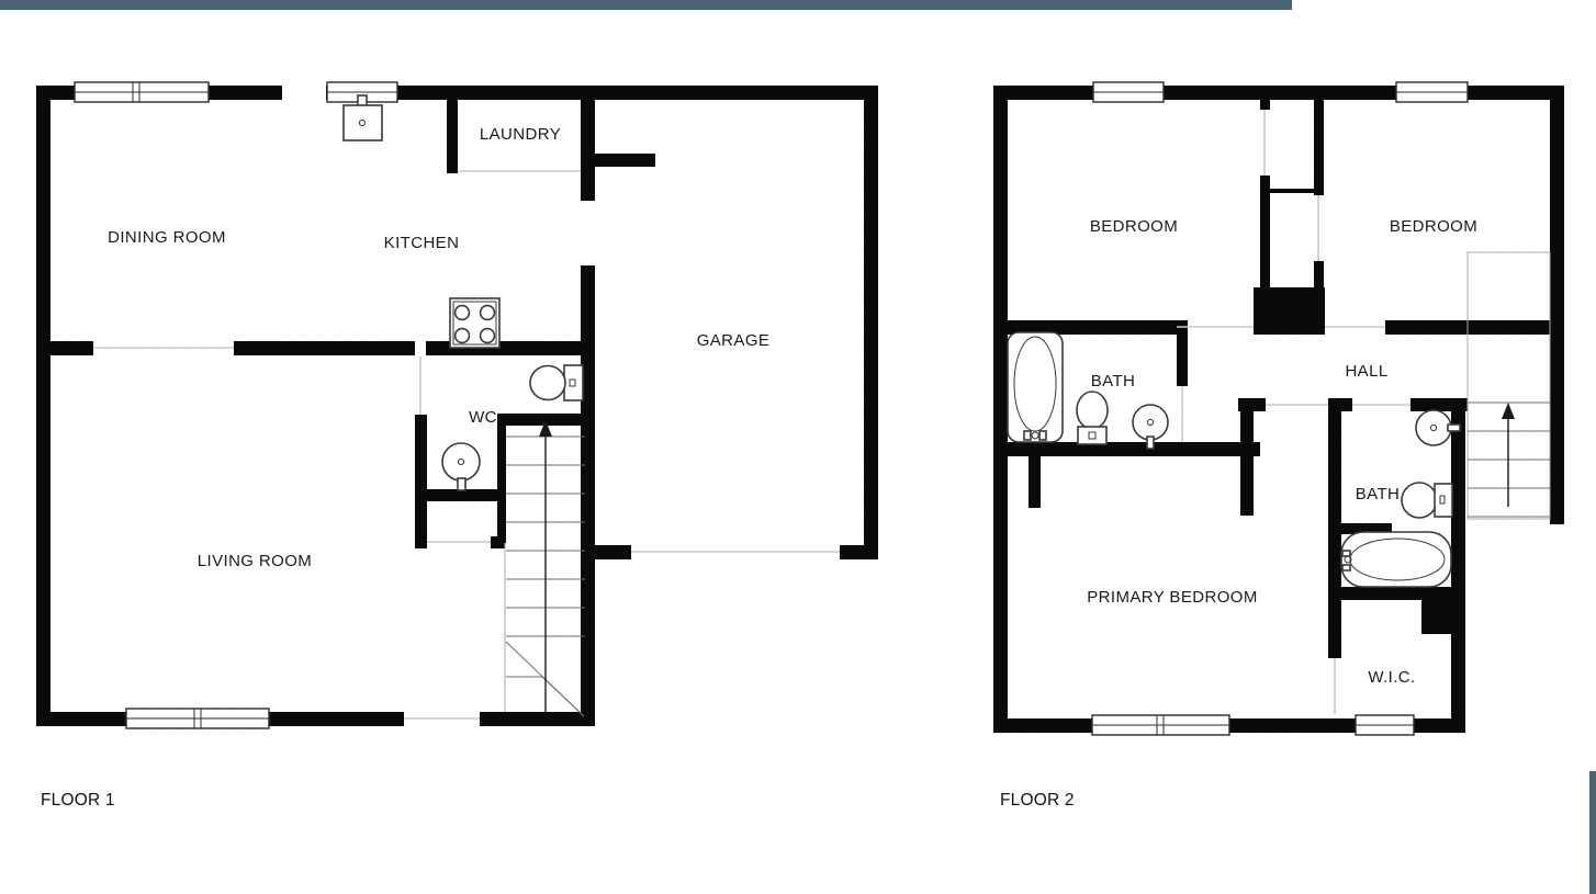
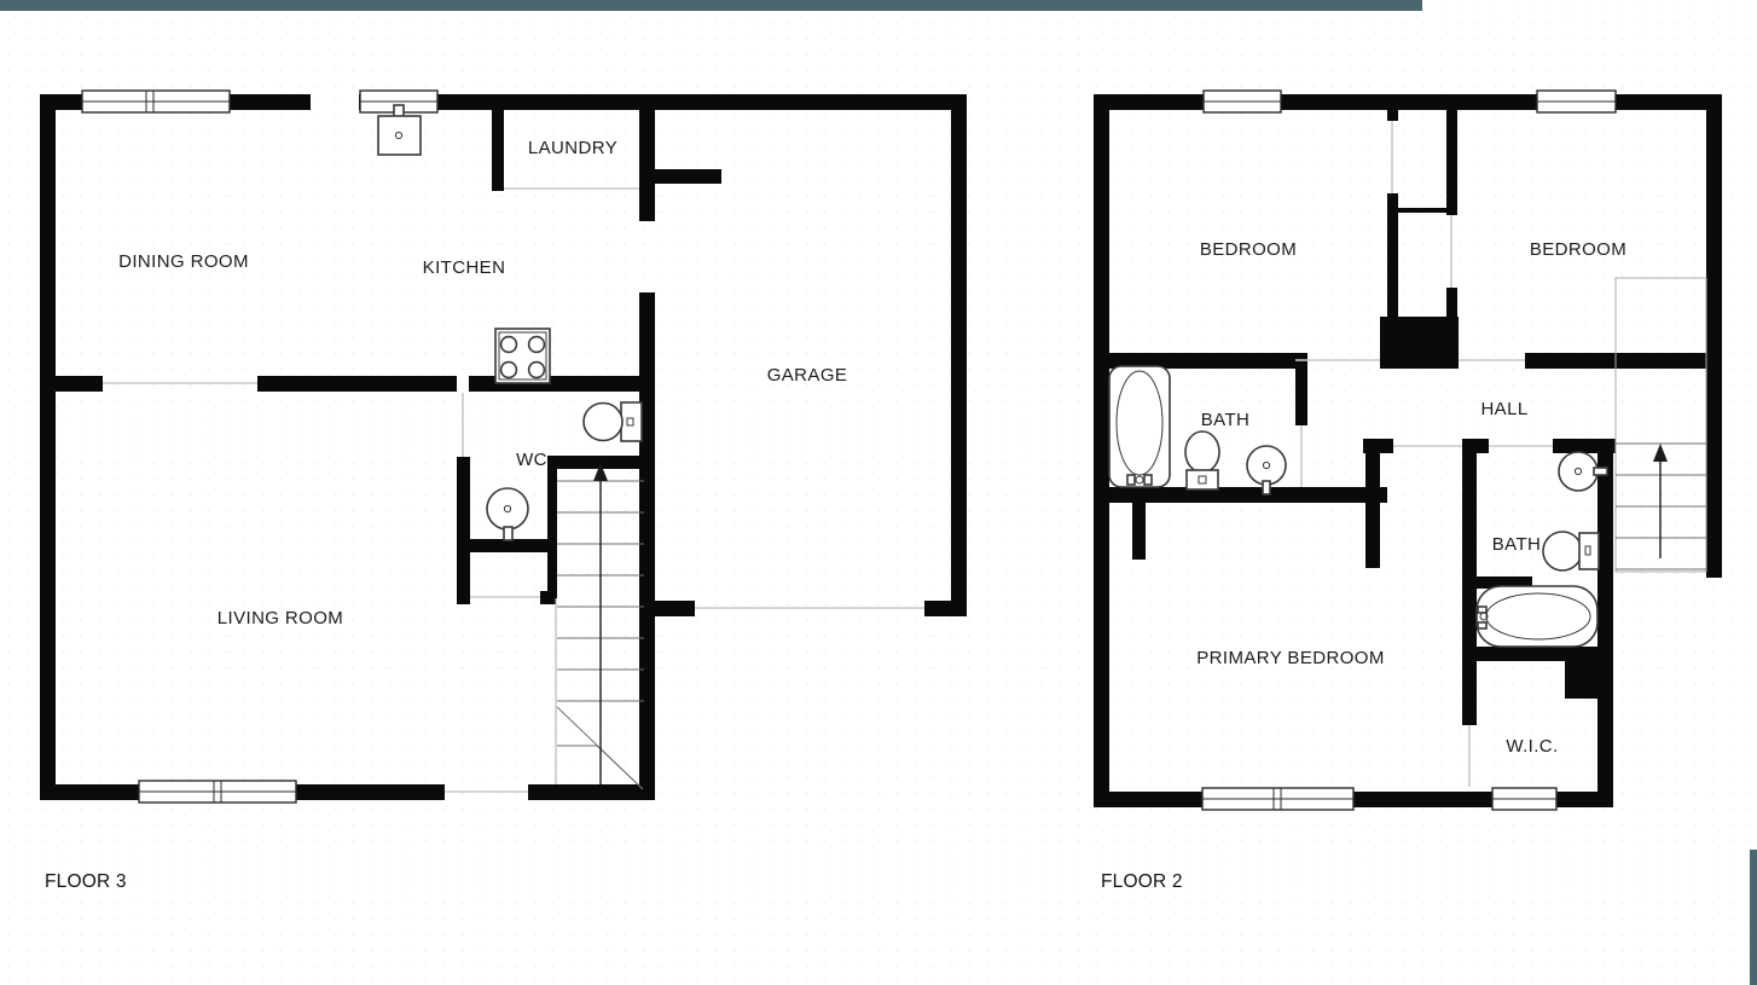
  DINING ROOM
  KITCHEN
  LAUNDRY
  GARAGE
  WC
  LIVING ROOM
- FLOOR 1
+ FLOOR 3
  BEDROOM
  BEDROOM
  BATH
  HALL
  BATH
  PRIMARY BEDROOM
  W.I.C.
  FLOOR 2
